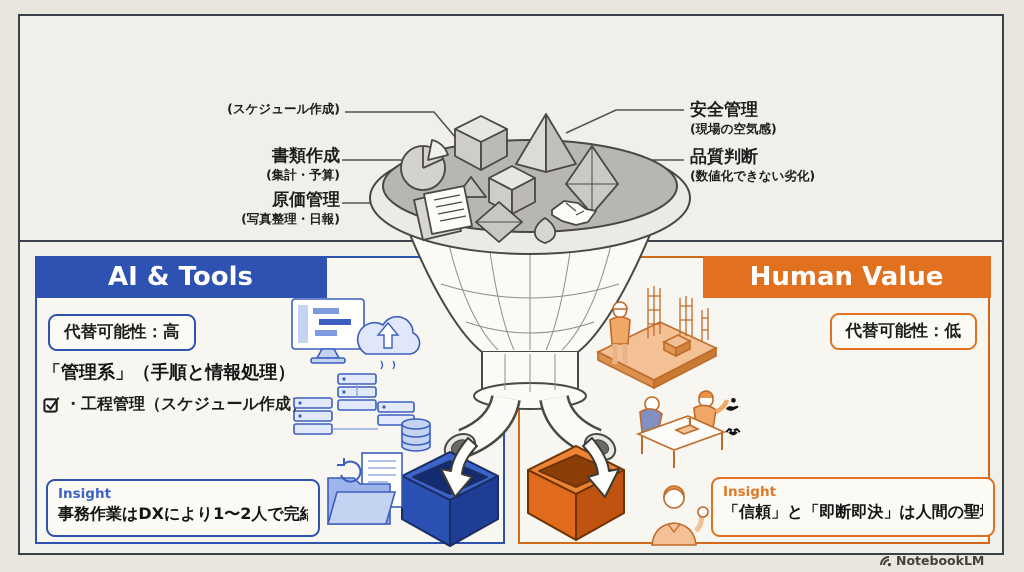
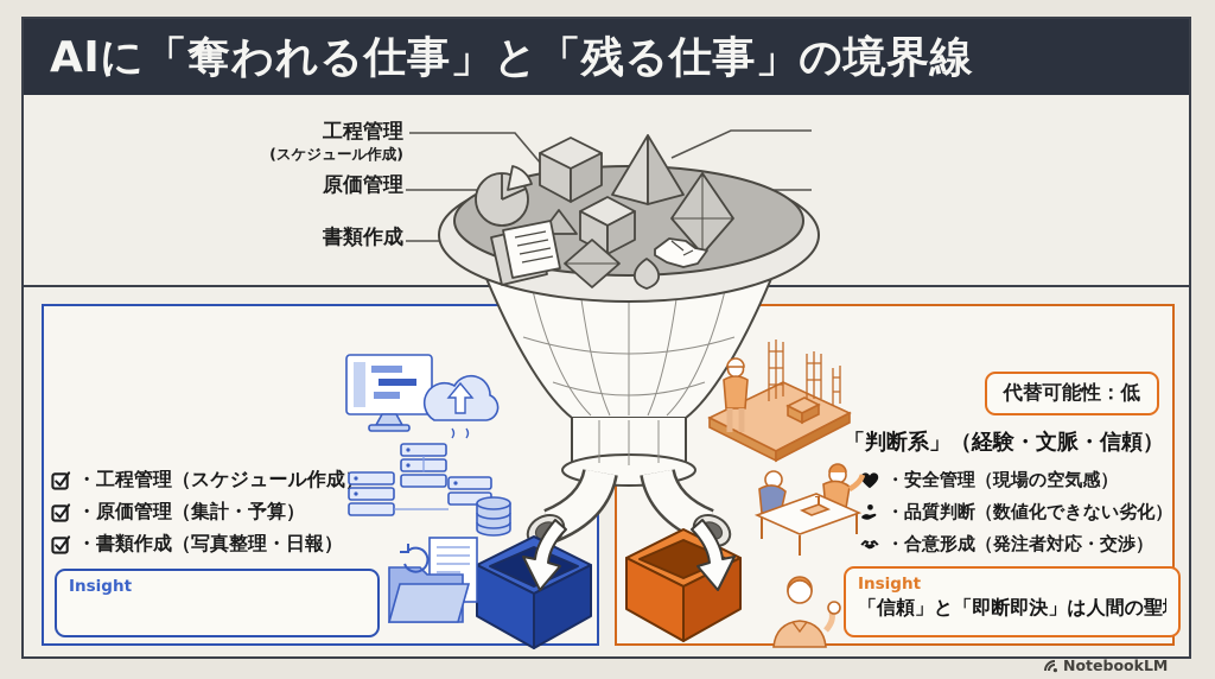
+ AIに「奪われる仕事」と「残る仕事」の境界線
+ 工程管理
  (スケジュール作成)
- 書類作成
+ 原価管理
- (集計・予算)
- 原価管理
+ 書類作成
- (写真整理・日報)
- 安全管理
- (現場の空気感)
- 品質判断
- (数値化できない劣化)
- AI & Tools
- 代替可能性：高
- 「管理系」（手順と情報処理）
  ・工程管理（スケジュール作成
+ ・原価管理（集計・予算）
+ ・書類作成（写真整理・日報）
  Insight
- 事務作業はDXにより1〜2人で完結
- Human Value
  代替可能性：低
+ 「判断系」（経験・文脈・信頼）
+ ・安全管理（現場の空気感）
+ ・品質判断（数値化できない劣化）
+ ・合意形成（発注者対応・交渉）
  Insight
  「信頼」と「即断即決」は人間の聖
  NotebookLM
